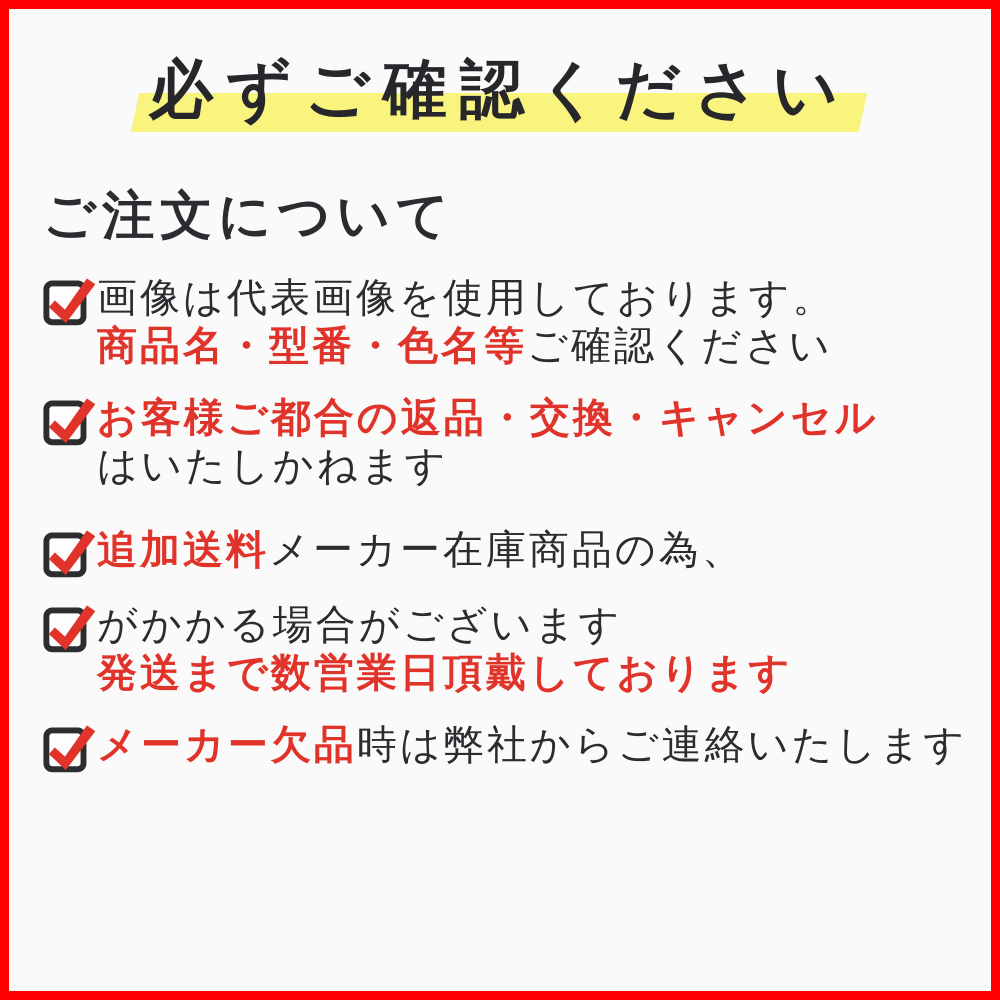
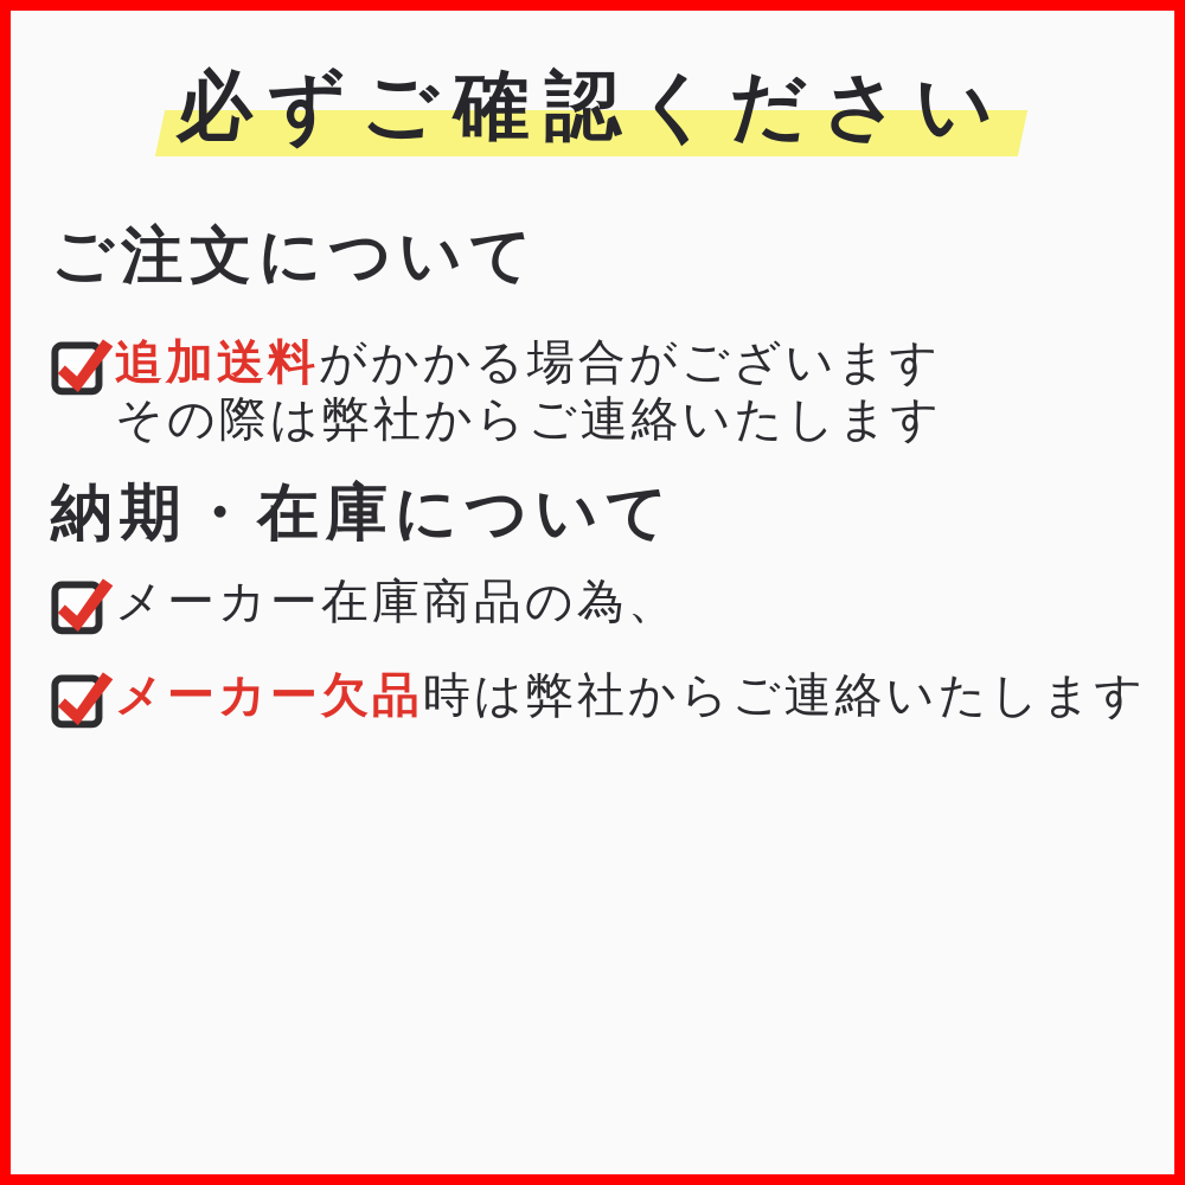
  必ずご確認ください
  ご注文について
- 画像は代表画像を使用しております。
- 商品名・型番・色名等ご確認ください
- お客様ご都合の返品・交換・キャンセル
- はいたしかねます
- 追加送料メーカー在庫商品の為、
+ 追加送料がかかる場合がございます
+ その際は弊社からご連絡いたします
+ 納期・在庫について
- がかかる場合がございます
+ メーカー在庫商品の為、
- 発送まで数営業日頂戴しております
  メーカー欠品時は弊社からご連絡いたします
